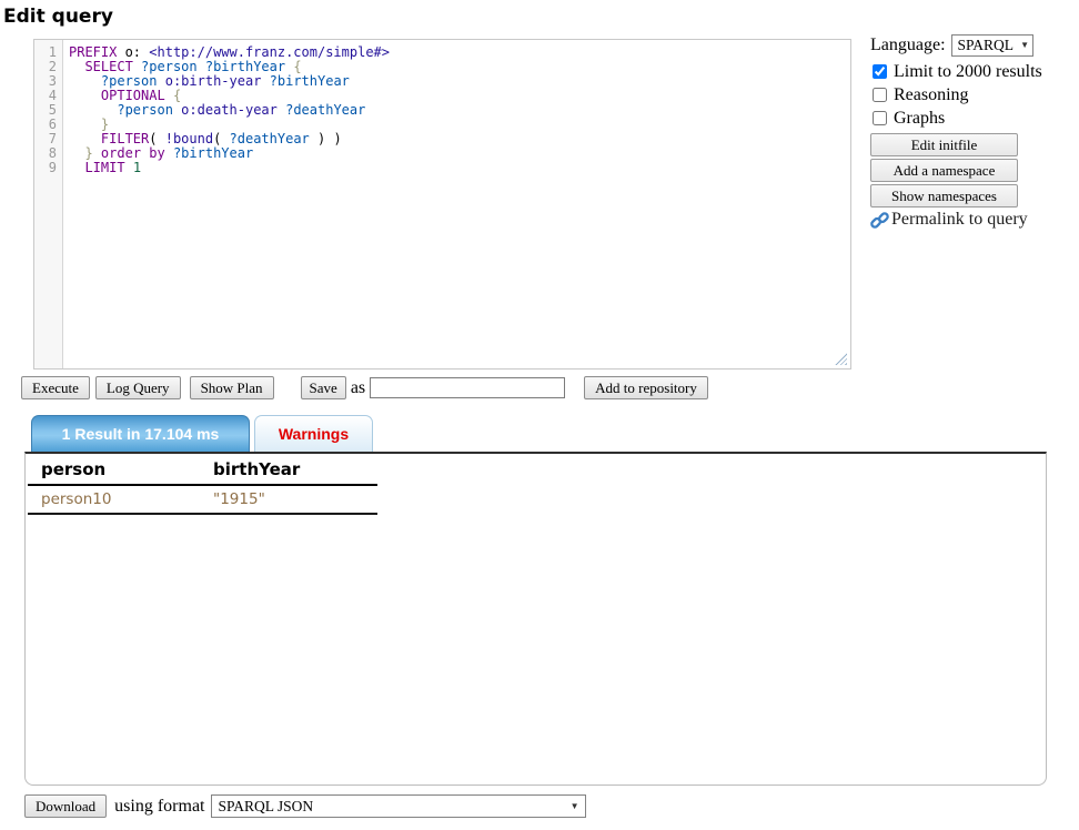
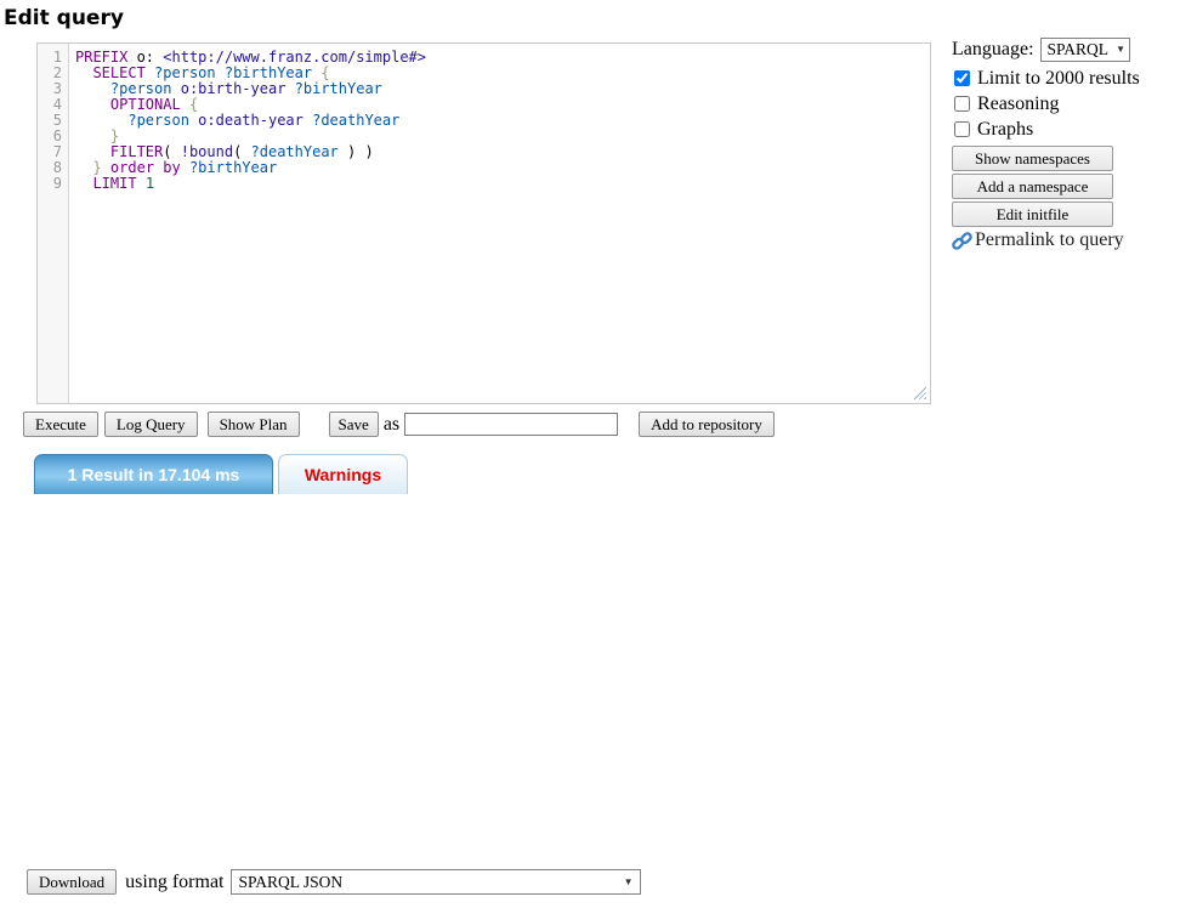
  Edit query
  1
  2
  3
  4
  5
  6
  7
  8
  9
  PREFIX o: <http://www.franz.com/simple#>
  SELECT ?person ?birthYear {
  ?person o:birth-year ?birthYear
  OPTIONAL {
  ?person o:death-year ?deathYear
  }
  FILTER( !bound( ?deathYear ) )
  } order by ?birthYear
  LIMIT 1
  Language:
  SPARQL
  ▼
  Limit to 2000 results
  Reasoning
  Graphs
- Edit initfile
+ Show namespaces
  Add a namespace
- Show namespaces
+ Edit initfile
  Permalink to query
  Execute
  Log Query
  Show Plan
  Save
  as
  Add to repository
  1 Result in 17.104 ms
  Warnings
- person	birthYear
- person10	"1915"
  Download
  using format
  SPARQL JSON
  ▼
